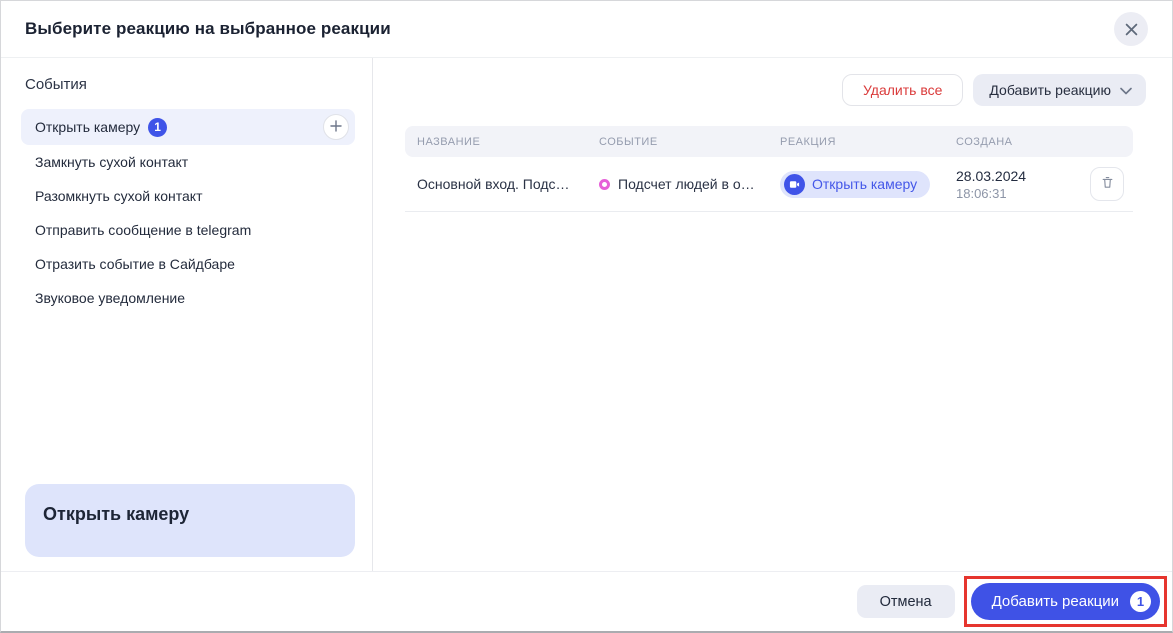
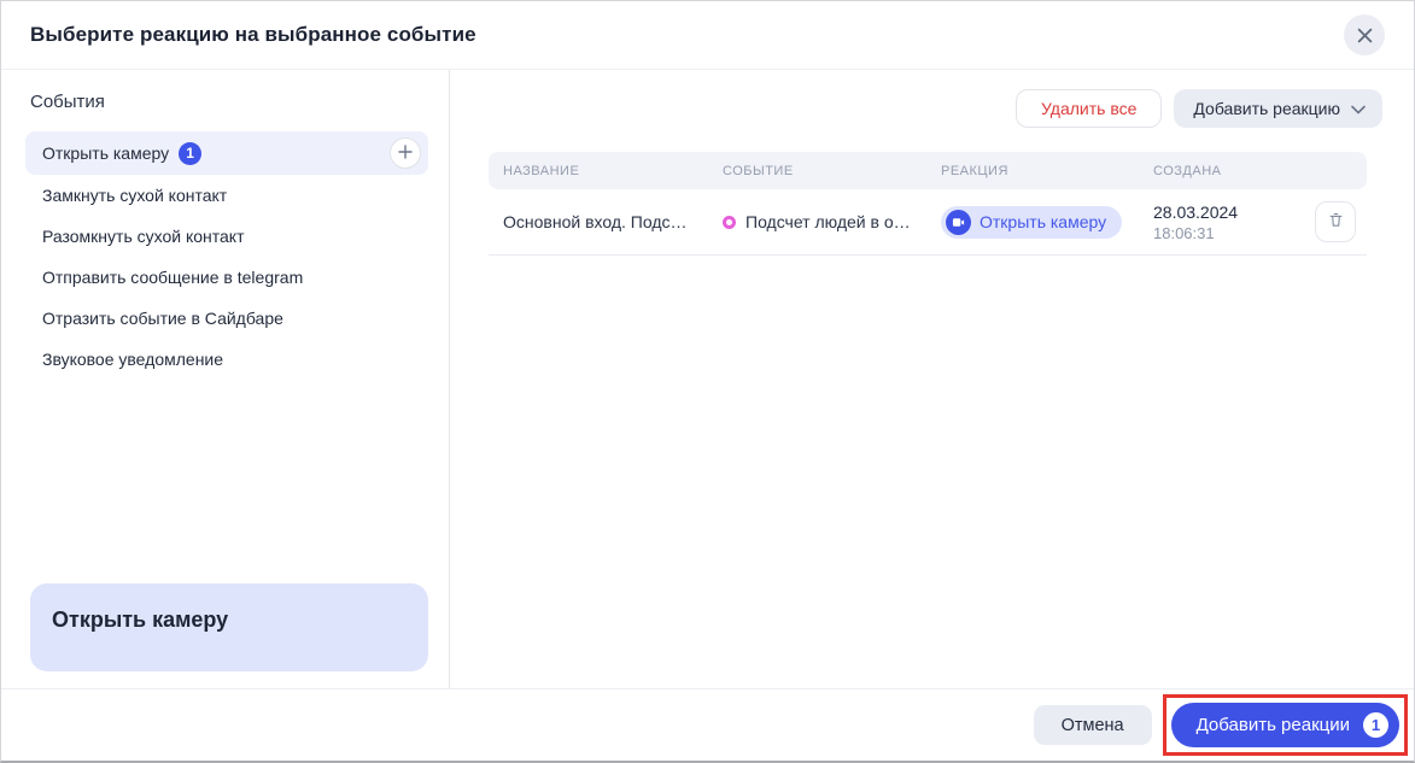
- Выберите реакцию на выбранное реакции
+ Выберите реакцию на выбранное событие
  События
  Открыть камеру
  1
  Замкнуть сухой контакт
  Разомкнуть сухой контакт
  Отправить сообщение в telegram
  Отразить событие в Сайдбаре
  Звуковое уведомление
  Открыть камеру
  Удалить все
  Добавить реакцию
  НАЗВАНИЕ
  СОБЫТИЕ
  РЕАКЦИЯ
  СОЗДАНА
  Основной вход. Подс…
  Подсчет людей в о…
  Открыть камеру
  28.03.2024
  18:06:31
  Отмена
  Добавить реакции
  1
